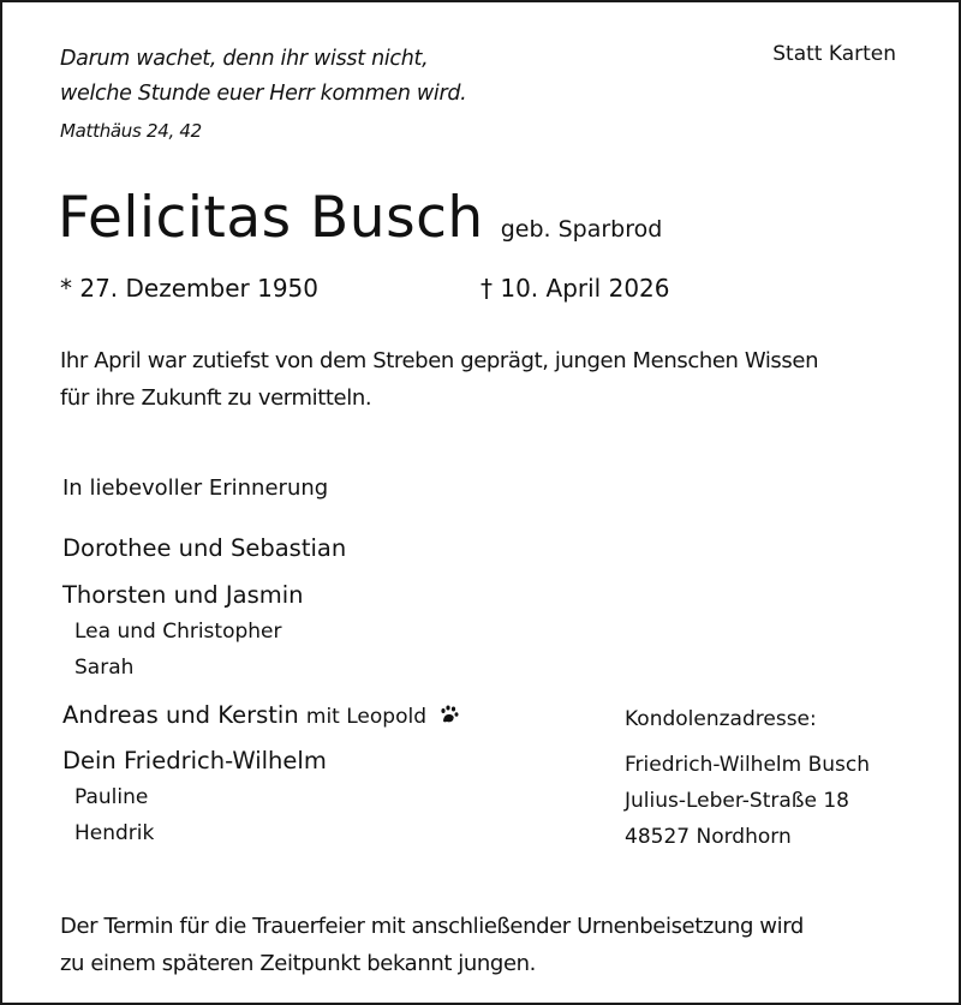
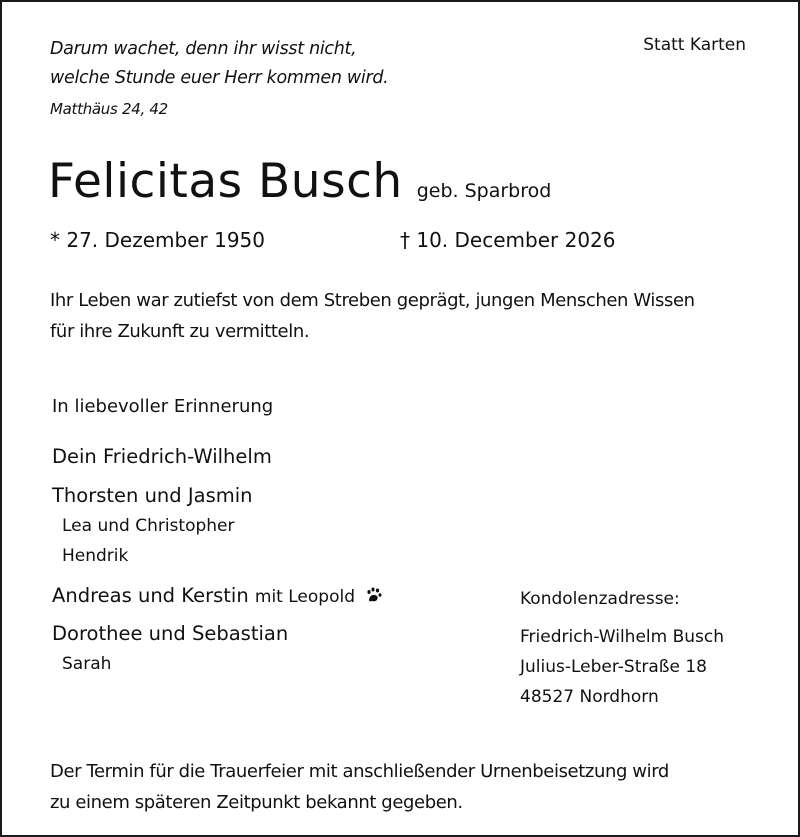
  Darum wachet, denn ihr wisst nicht,
  welche Stunde euer Herr kommen wird.
  Matthäus 24, 42
  Statt Karten
  Felicitas Busch geb. Sparbrod
  * 27. Dezember 1950
- † 10. April 2026
+ † 10. December 2026
- Ihr April war zutiefst von dem Streben geprägt, jungen Menschen Wissen
+ Ihr Leben war zutiefst von dem Streben geprägt, jungen Menschen Wissen
  für ihre Zukunft zu vermitteln.
  In liebevoller Erinnerung
- Dorothee und Sebastian
+ Dein Friedrich-Wilhelm
  Thorsten und Jasmin
  Lea und Christopher
- Sarah
+ Hendrik
  Andreas und Kerstin mit Leopold
- Dein Friedrich-Wilhelm
+ Dorothee und Sebastian
- Pauline
- Hendrik
+ Sarah
  Kondolenzadresse:
  Friedrich-Wilhelm Busch
  Julius-Leber-Straße 18
  48527 Nordhorn
  Der Termin für die Trauerfeier mit anschließender Urnenbeisetzung wird
- zu einem späteren Zeitpunkt bekannt jungen.
+ zu einem späteren Zeitpunkt bekannt gegeben.
